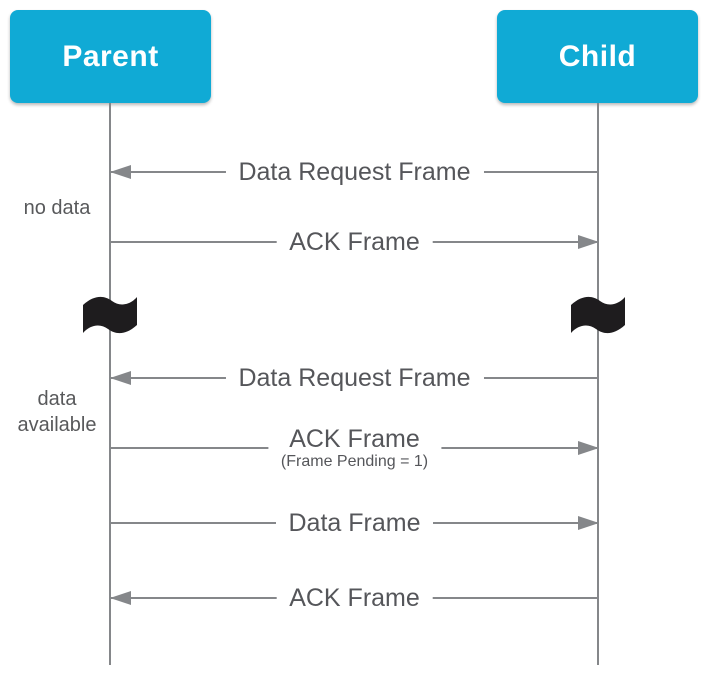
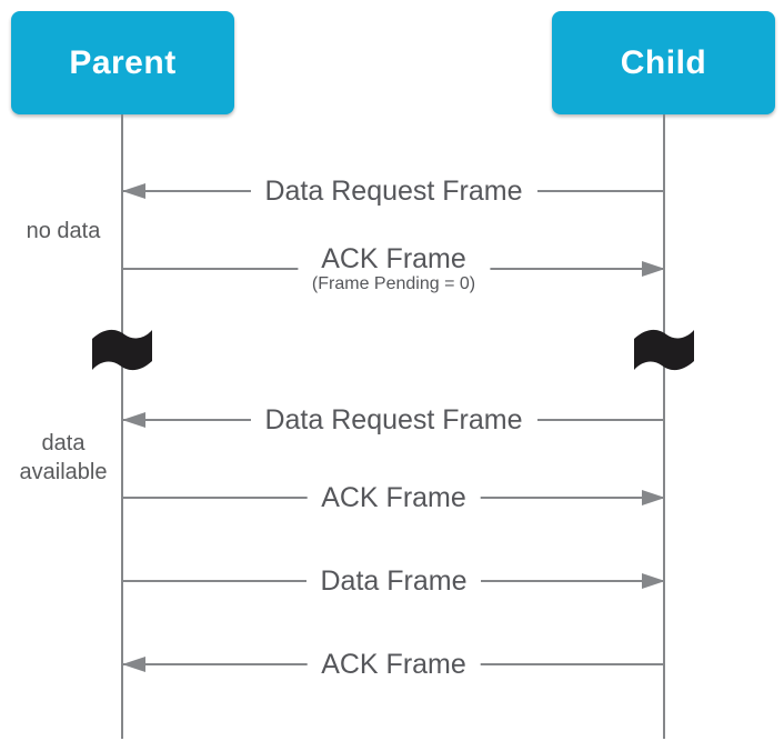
  Parent
  Child
  Data Request Frame
  ACK Frame
+ (Frame Pending = 0)
  Data Request Frame
  ACK Frame
- (Frame Pending = 1)
  Data Frame
  ACK Frame
  no data
  data available
